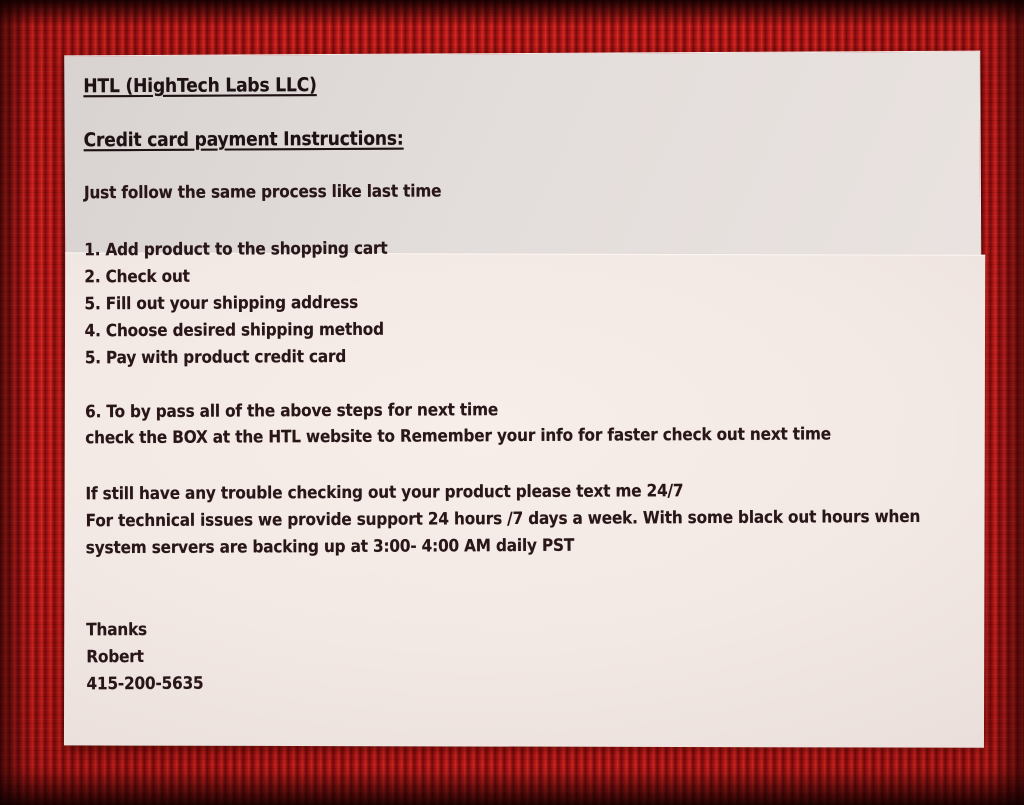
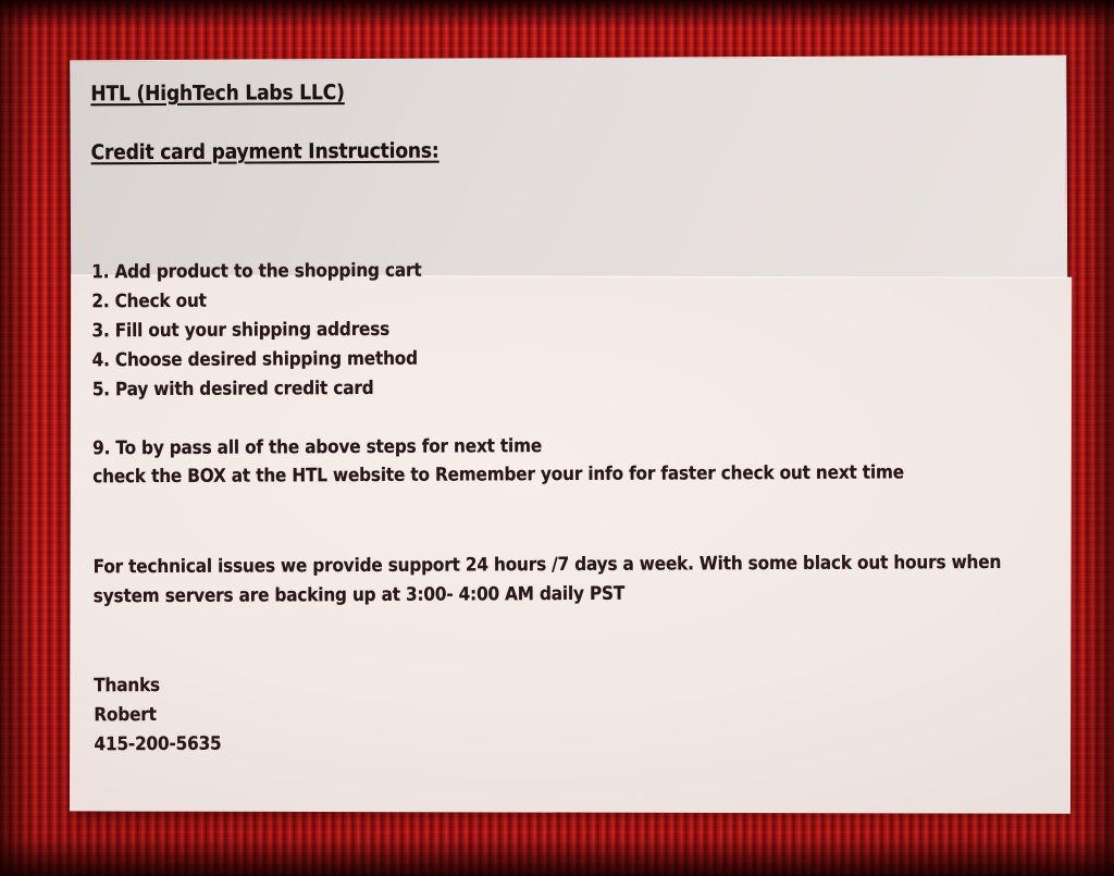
  HTL (HighTech Labs LLC)
  Credit card payment Instructions:
- Just follow the same process like last time
  1. Add product to the shopping cart
  2. Check out
- 5. Fill out your shipping address
+ 3. Fill out your shipping address
  4. Choose desired shipping method
- 5. Pay with product credit card
+ 5. Pay with desired credit card
- 6. To by pass all of the above steps for next time
+ 9. To by pass all of the above steps for next time
  check the BOX at the HTL website to Remember your info for faster check out next time
- If still have any trouble checking out your product please text me 24/7
  For technical issues we provide support 24 hours /7 days a week. With some black out hours when
  system servers are backing up at 3:00- 4:00 AM daily PST
  Thanks
  Robert
  415-200-5635
